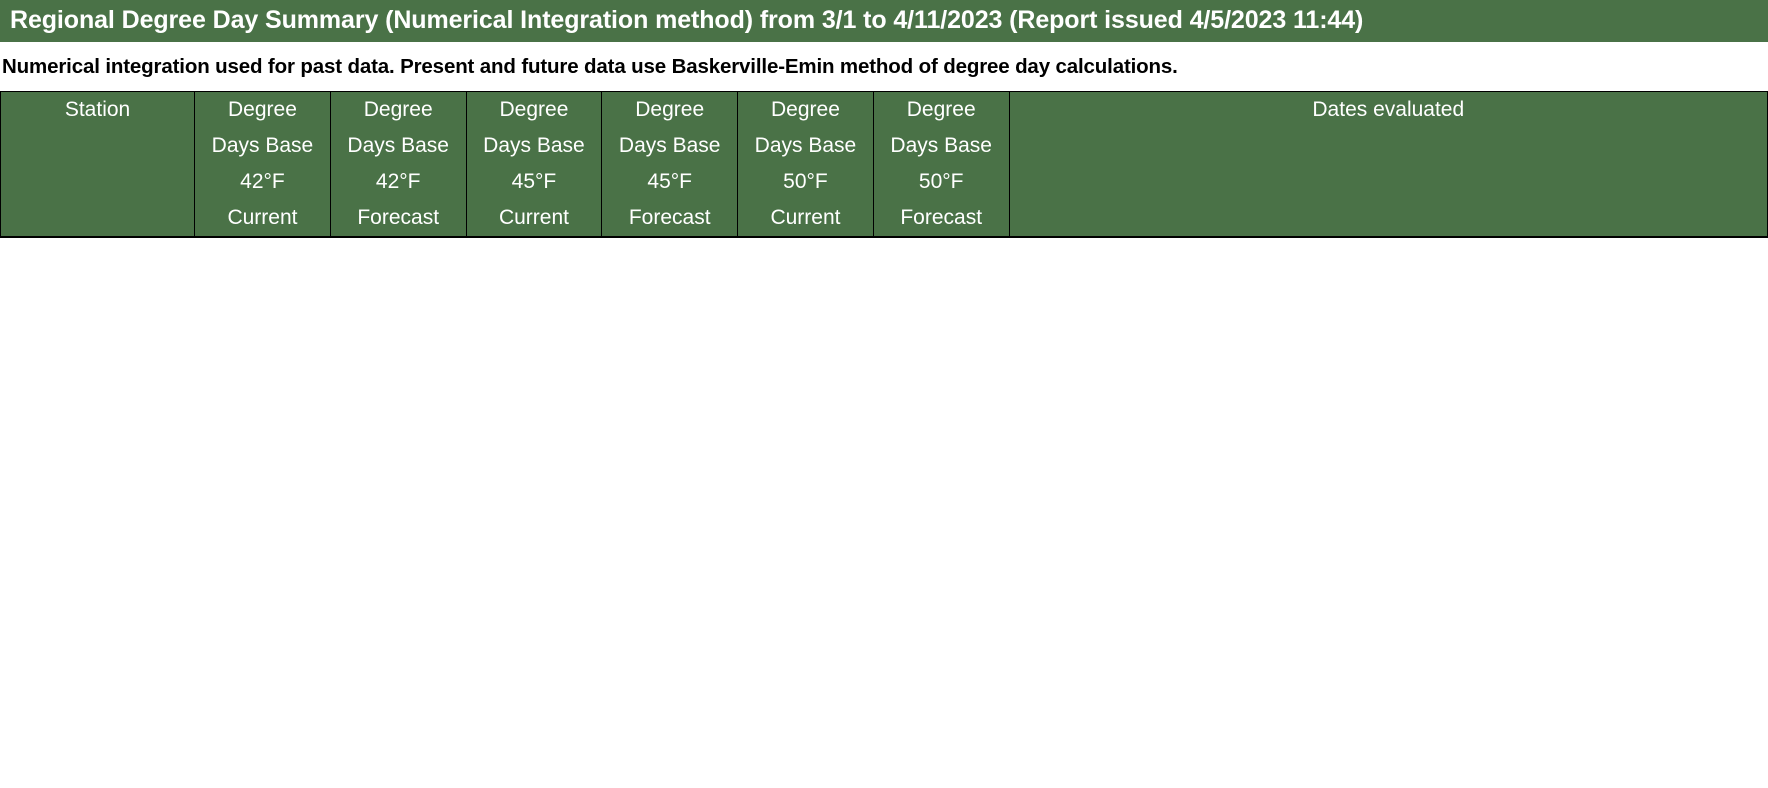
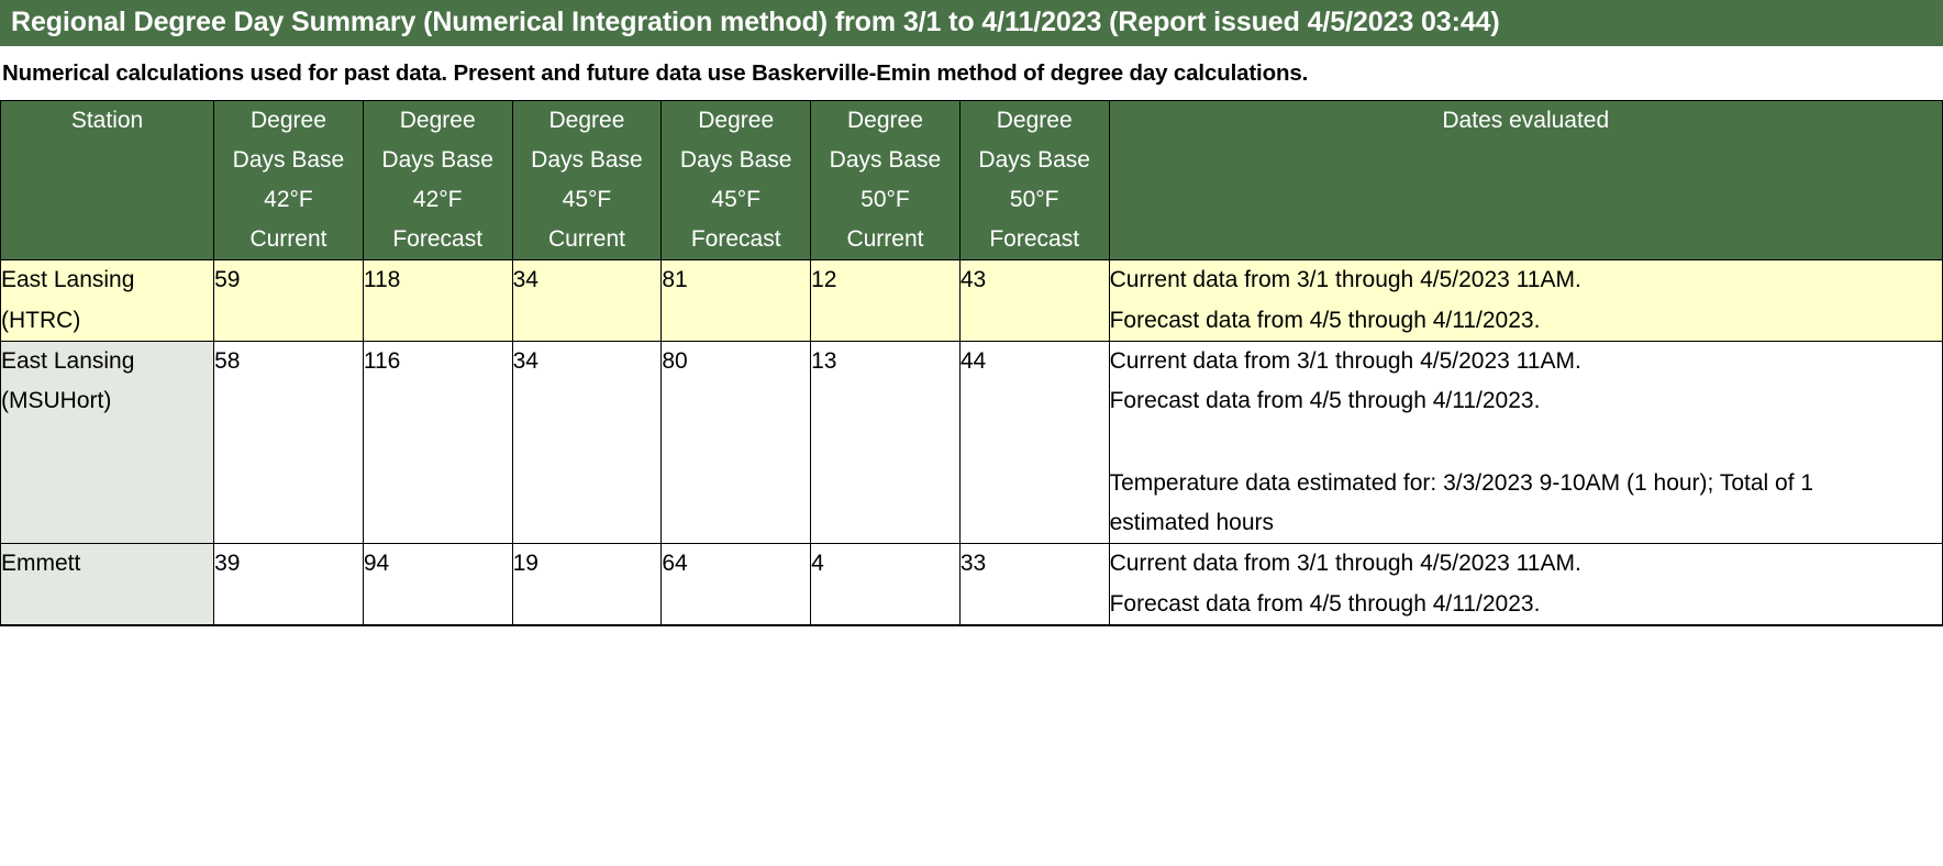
- Regional Degree Day Summary (Numerical Integration method) from 3/1 to 4/11/2023 (Report issued 4/5/2023 11:44)
+ Regional Degree Day Summary (Numerical Integration method) from 3/1 to 4/11/2023 (Report issued 4/5/2023 03:44)
- Numerical integration used for past data. Present and future data use Baskerville-Emin method of degree day calculations.
+ Numerical calculations used for past data. Present and future data use Baskerville-Emin method of degree day calculations.
  Station	DegreeDays Base42°FCurrent	DegreeDays Base42°FForecast	DegreeDays Base45°FCurrent	DegreeDays Base45°FForecast	DegreeDays Base50°FCurrent	DegreeDays Base50°FForecast	Dates evaluated
+ East Lansing(HTRC)	59	118	34	81	12	43	Current data from 3/1 through 4/5/2023 11AM.Forecast data from 4/5 through 4/11/2023.
+ East Lansing(MSUHort)	58	116	34	80	13	44	Current data from 3/1 through 4/5/2023 11AM.Forecast data from 4/5 through 4/11/2023.Temperature data estimated for: 3/3/2023 9-10AM (1 hour); Total of 1estimated hours
+ Emmett	39	94	19	64	4	33	Current data from 3/1 through 4/5/2023 11AM.Forecast data from 4/5 through 4/11/2023.
